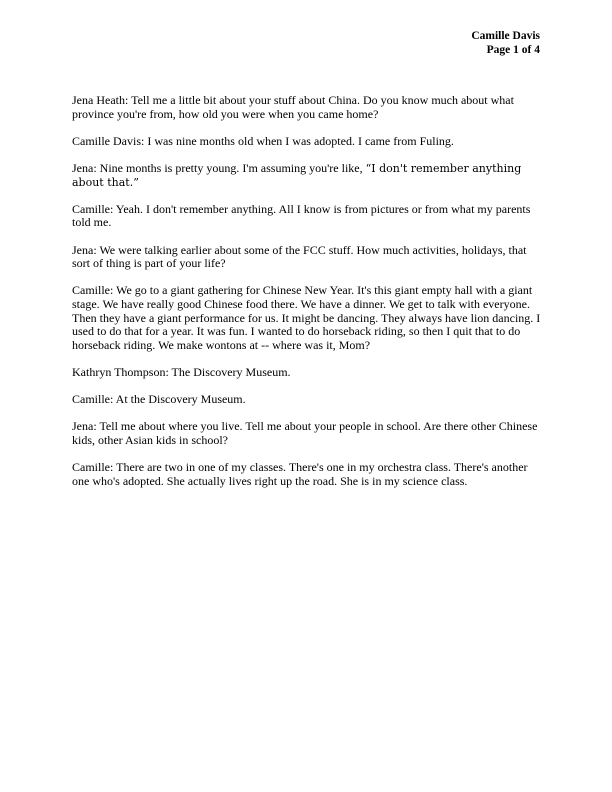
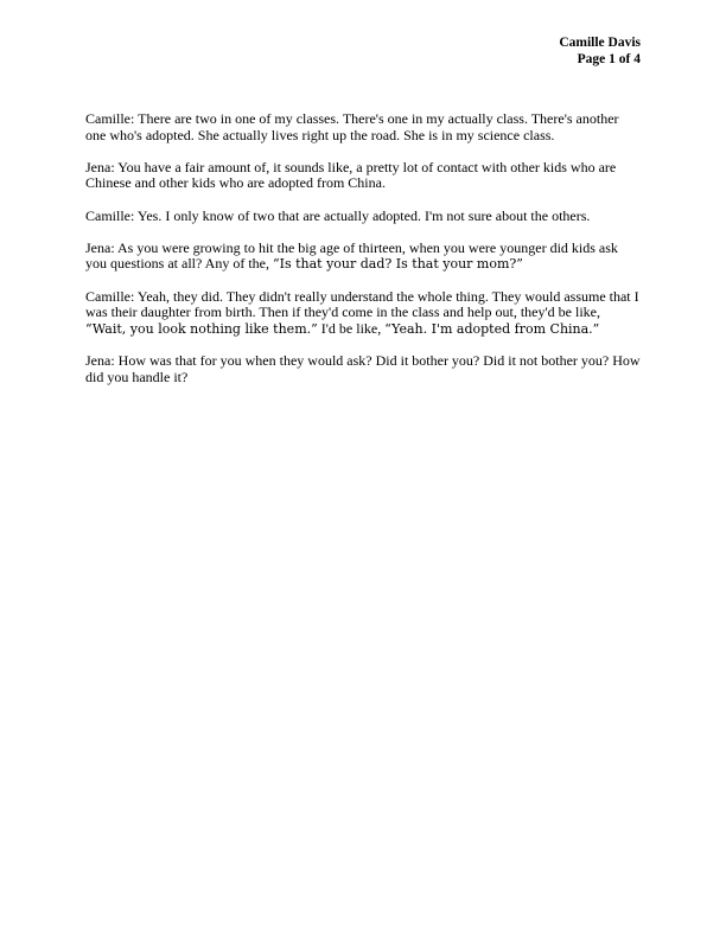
  Camille Davis
  Page 1 of 4
- Jena Heath: Tell me a little bit about your stuff about China. Do you know much about what province you're from, how old you were when you came home?
- Camille Davis: I was nine months old when I was adopted. I came from Fuling.
- Jena: Nine months is pretty young. I'm assuming you're like, “I don't remember anything about that.”
- Camille: Yeah. I don't remember anything. All I know is from pictures or from what my parents told me.
- Jena: We were talking earlier about some of the FCC stuff. How much activities, holidays, that sort of thing is part of your life?
- Camille: We go to a giant gathering for Chinese New Year. It's this giant empty hall with a giant stage. We have really good Chinese food there. We have a dinner. We get to talk with everyone. Then they have a giant performance for us. It might be dancing. They always have lion dancing. I used to do that for a year. It was fun. I wanted to do horseback riding, so then I quit that to do horseback riding. We make wontons at -- where was it, Mom?
- Kathryn Thompson: The Discovery Museum.
- Camille: At the Discovery Museum.
- Jena: Tell me about where you live. Tell me about your people in school. Are there other Chinese kids, other Asian kids in school?
- Camille: There are two in one of my classes. There's one in my orchestra class. There's another one who's adopted. She actually lives right up the road. She is in my science class.
+ Camille: There are two in one of my classes. There's one in my actually class. There's another one who's adopted. She actually lives right up the road. She is in my science class.
+ Jena: You have a fair amount of, it sounds like, a pretty lot of contact with other kids who are Chinese and other kids who are adopted from China.
+ Camille: Yes. I only know of two that are actually adopted. I'm not sure about the others.
+ Jena: As you were growing to hit the big age of thirteen, when you were younger did kids ask you questions at all? Any of the, “Is that your dad? Is that your mom?”
+ Camille: Yeah, they did. They didn't really understand the whole thing. They would assume that I was their daughter from birth. Then if they'd come in the class and help out, they'd be like, “Wait, you look nothing like them.” I'd be like, “Yeah. I'm adopted from China.”
+ Jena: How was that for you when they would ask? Did it bother you? Did it not bother you? How did you handle it?
